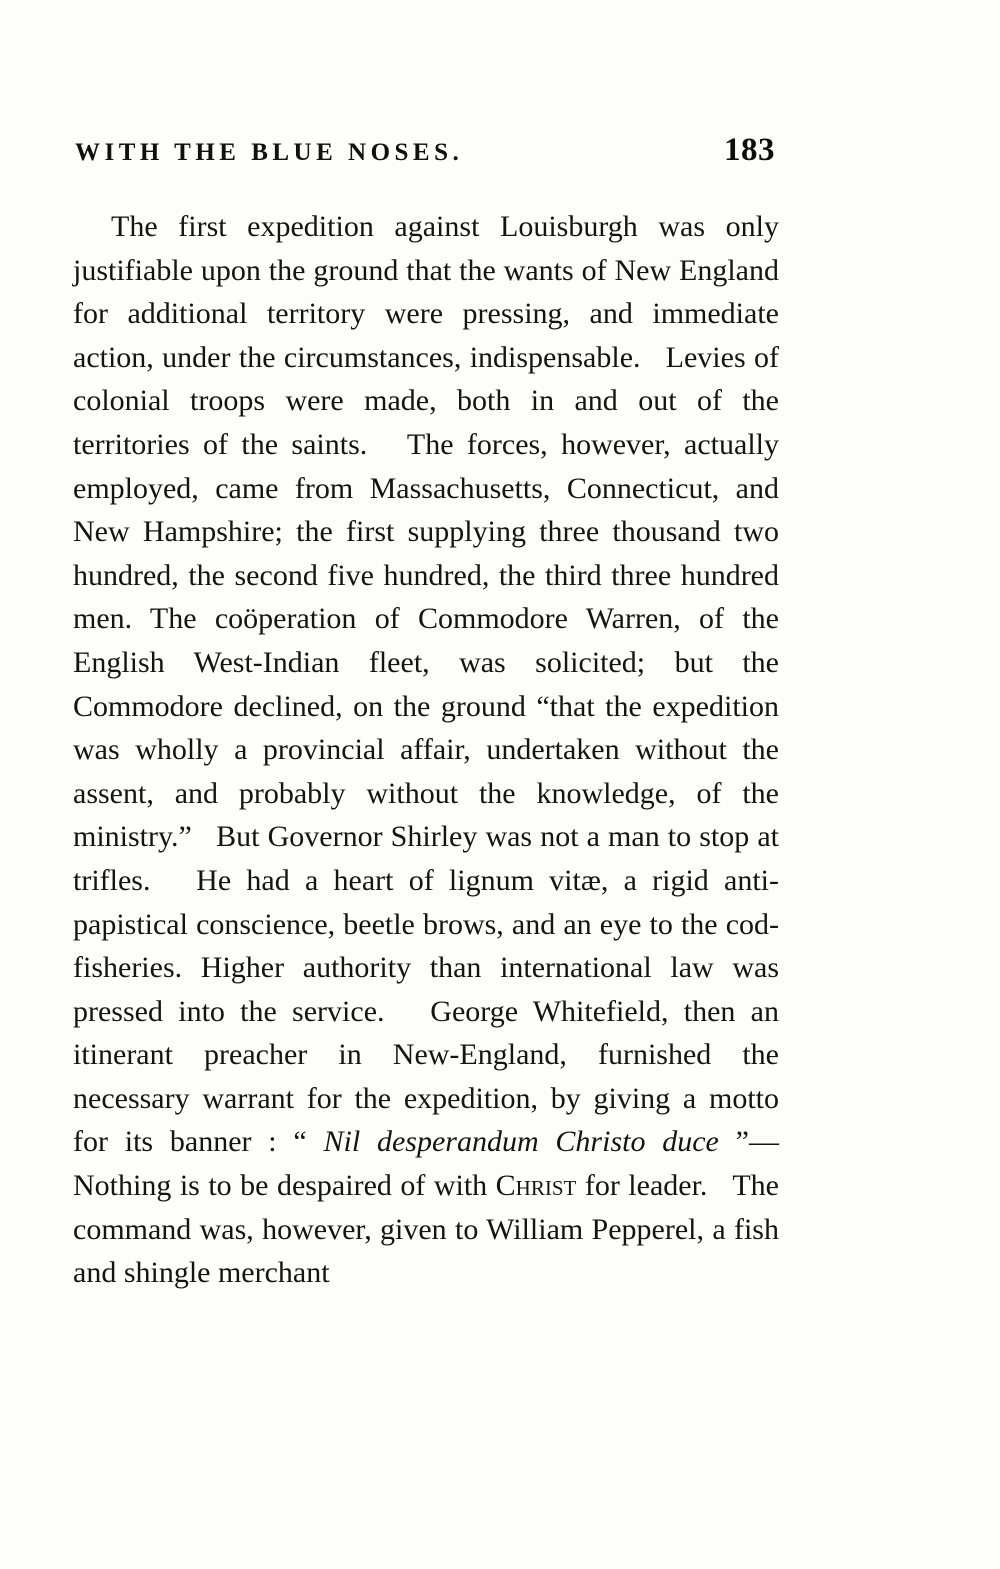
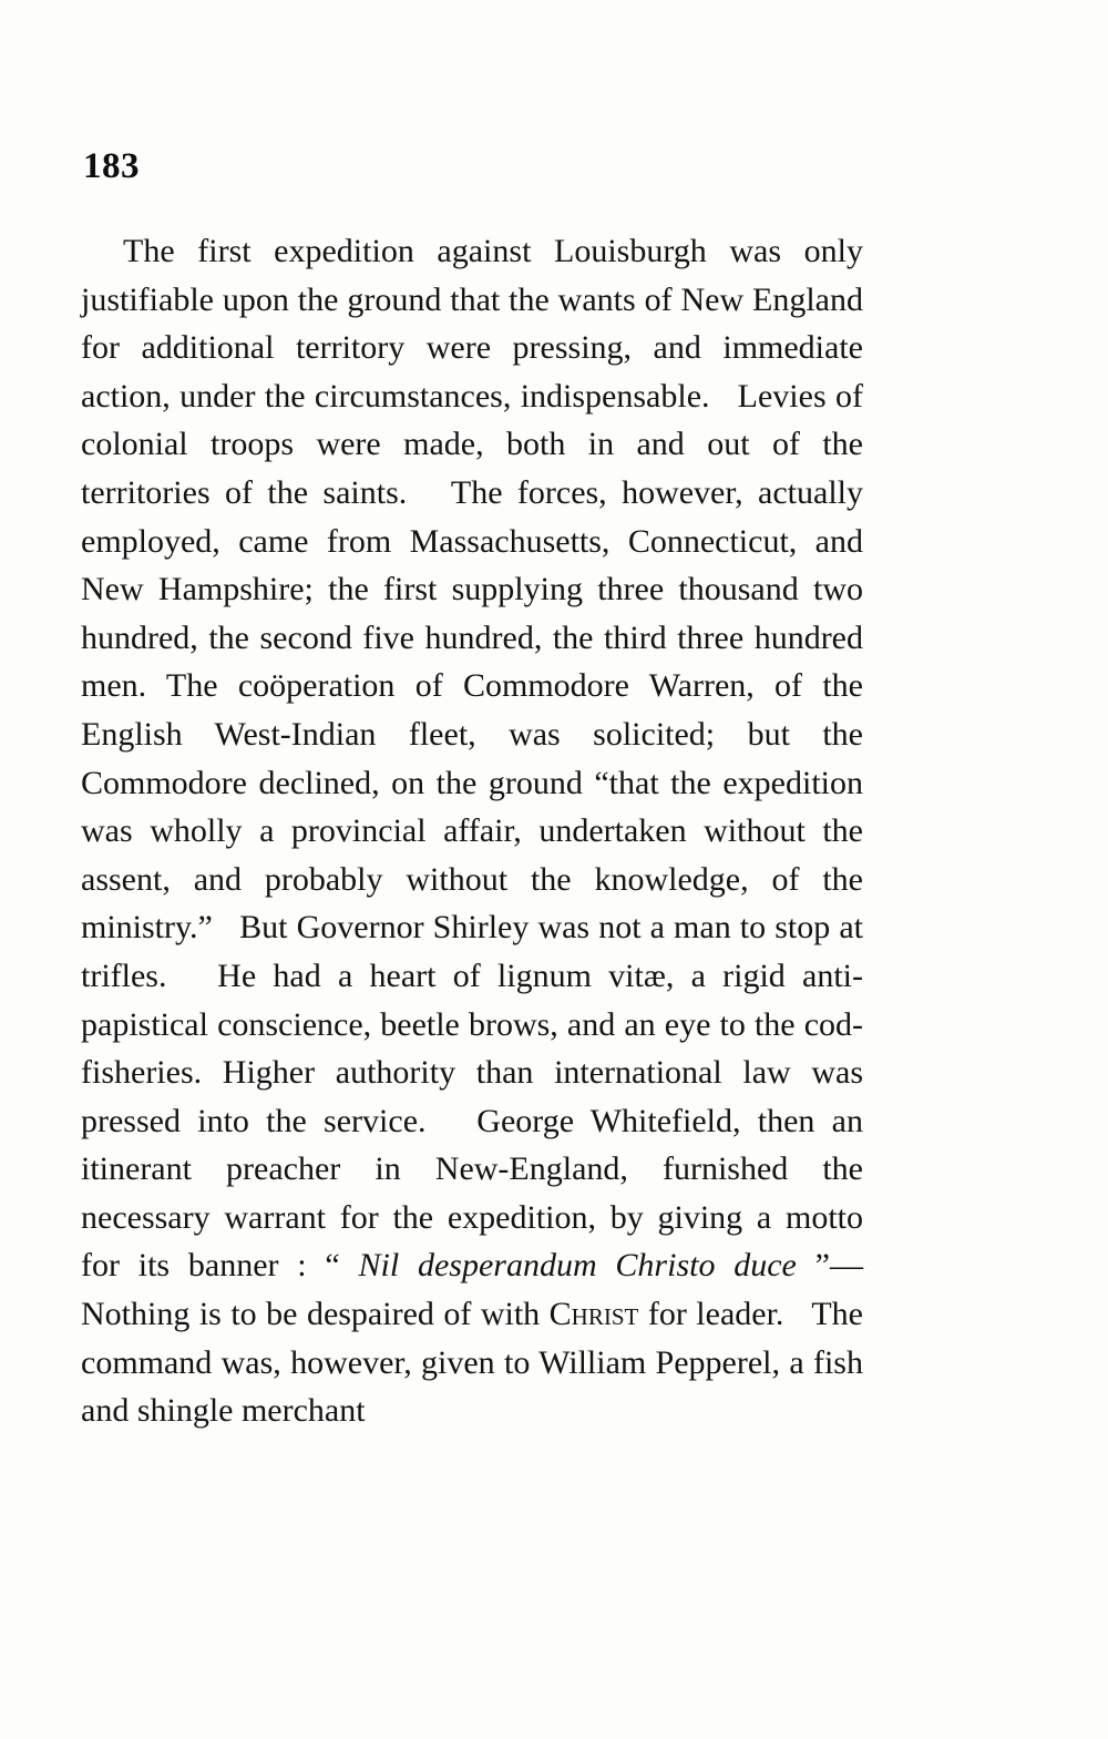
- WITH THE BLUE NOSES.
  183
  The first expedition against Louisburgh was only justifiable upon the ground that the wants of New England for additional territory were pressing, and immediate action, under the circumstances, indispensable. Levies of colonial troops were made, both in and out of the territories of the saints. The forces, however, actually employed, came from Massachusetts, Connecticut, and New Hampshire; the first supplying three thousand two hundred, the second five hundred, the third three hundred men. The coöperation of Commodore Warren, of the English West-Indian fleet, was solicited; but the Commodore declined, on the ground “that the expedition was wholly a provincial affair, undertaken without the assent, and probably without the knowledge, of the ministry.” But Governor Shirley was not a man to stop at trifles. He had a heart of lignum vitæ, a rigid anti-papistical conscience, beetle brows, and an eye to the cod-fisheries. Higher authority than international law was pressed into the service. George Whitefield, then an itinerant preacher in New-England, furnished the necessary warrant for the expedition, by giving a motto for its banner : “ Nil desperandum Christo duce ”—Nothing is to be despaired of with Christ for leader. The command was, however, given to William Pepperel, a fish and shingle merchant
